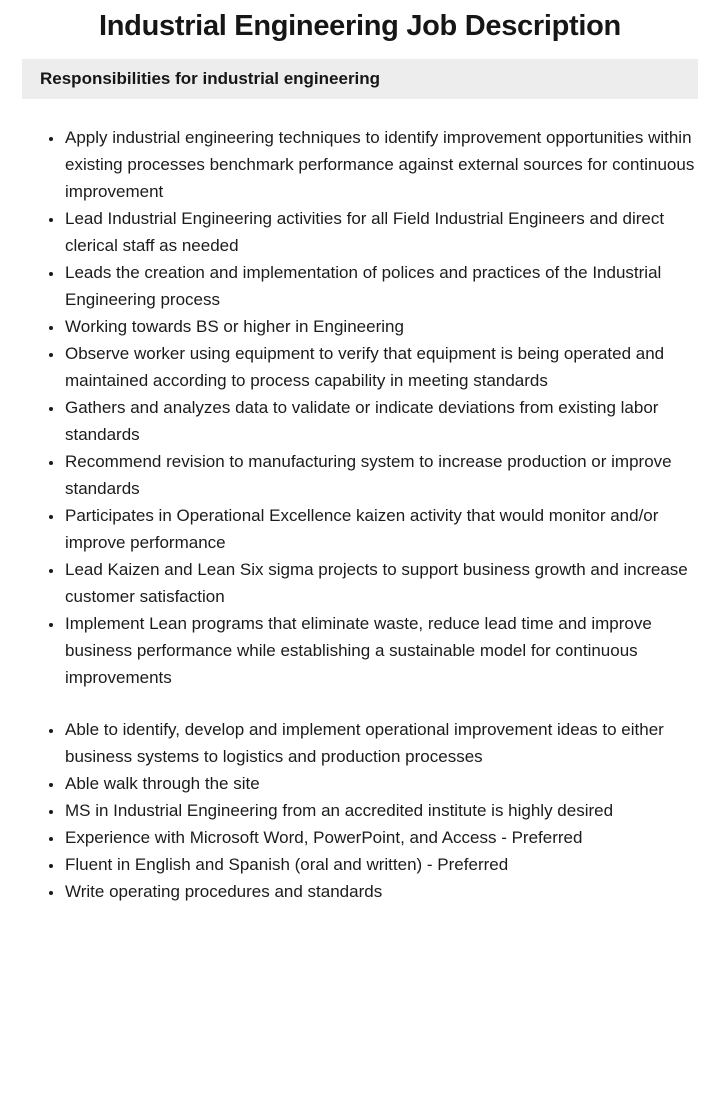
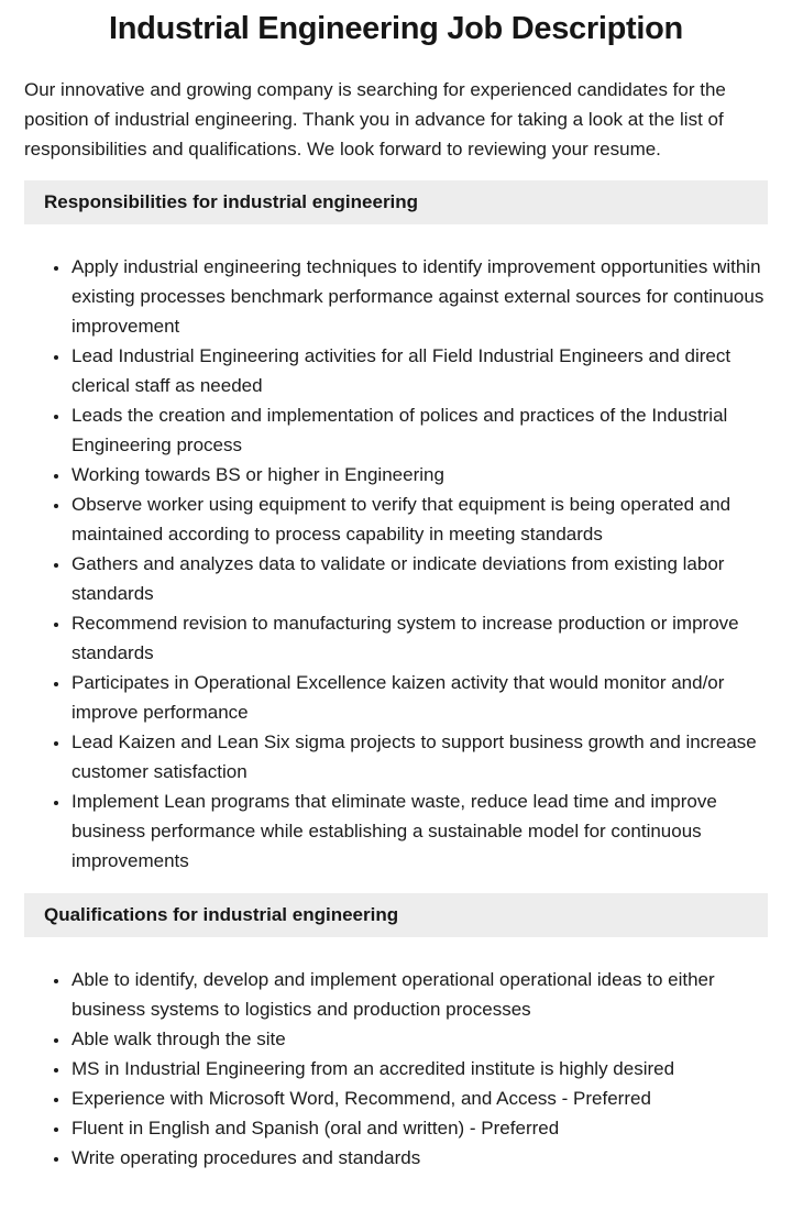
  Industrial Engineering Job Description
+ Our innovative and growing company is searching for experienced candidates for the position of industrial engineering. Thank you in advance for taking a look at the list of responsibilities and qualifications. We look forward to reviewing your resume.
  Responsibilities for industrial engineering
  Apply industrial engineering techniques to identify improvement opportunities within existing processes benchmark performance against external sources for continuous improvement
  Lead Industrial Engineering activities for all Field Industrial Engineers and direct clerical staff as needed
  Leads the creation and implementation of polices and practices of the Industrial Engineering process
  Working towards BS or higher in Engineering
  Observe worker using equipment to verify that equipment is being operated and maintained according to process capability in meeting standards
  Gathers and analyzes data to validate or indicate deviations from existing labor standards
  Recommend revision to manufacturing system to increase production or improve standards
  Participates in Operational Excellence kaizen activity that would monitor and/or improve performance
  Lead Kaizen and Lean Six sigma projects to support business growth and increase customer satisfaction
  Implement Lean programs that eliminate waste, reduce lead time and improve business performance while establishing a sustainable model for continuous improvements
+ Qualifications for industrial engineering
- Able to identify, develop and implement operational improvement ideas to either business systems to logistics and production processes
+ Able to identify, develop and implement operational operational ideas to either business systems to logistics and production processes
  Able walk through the site
  MS in Industrial Engineering from an accredited institute is highly desired
- Experience with Microsoft Word, PowerPoint, and Access - Preferred
+ Experience with Microsoft Word, Recommend, and Access - Preferred
  Fluent in English and Spanish (oral and written) - Preferred
  Write operating procedures and standards
